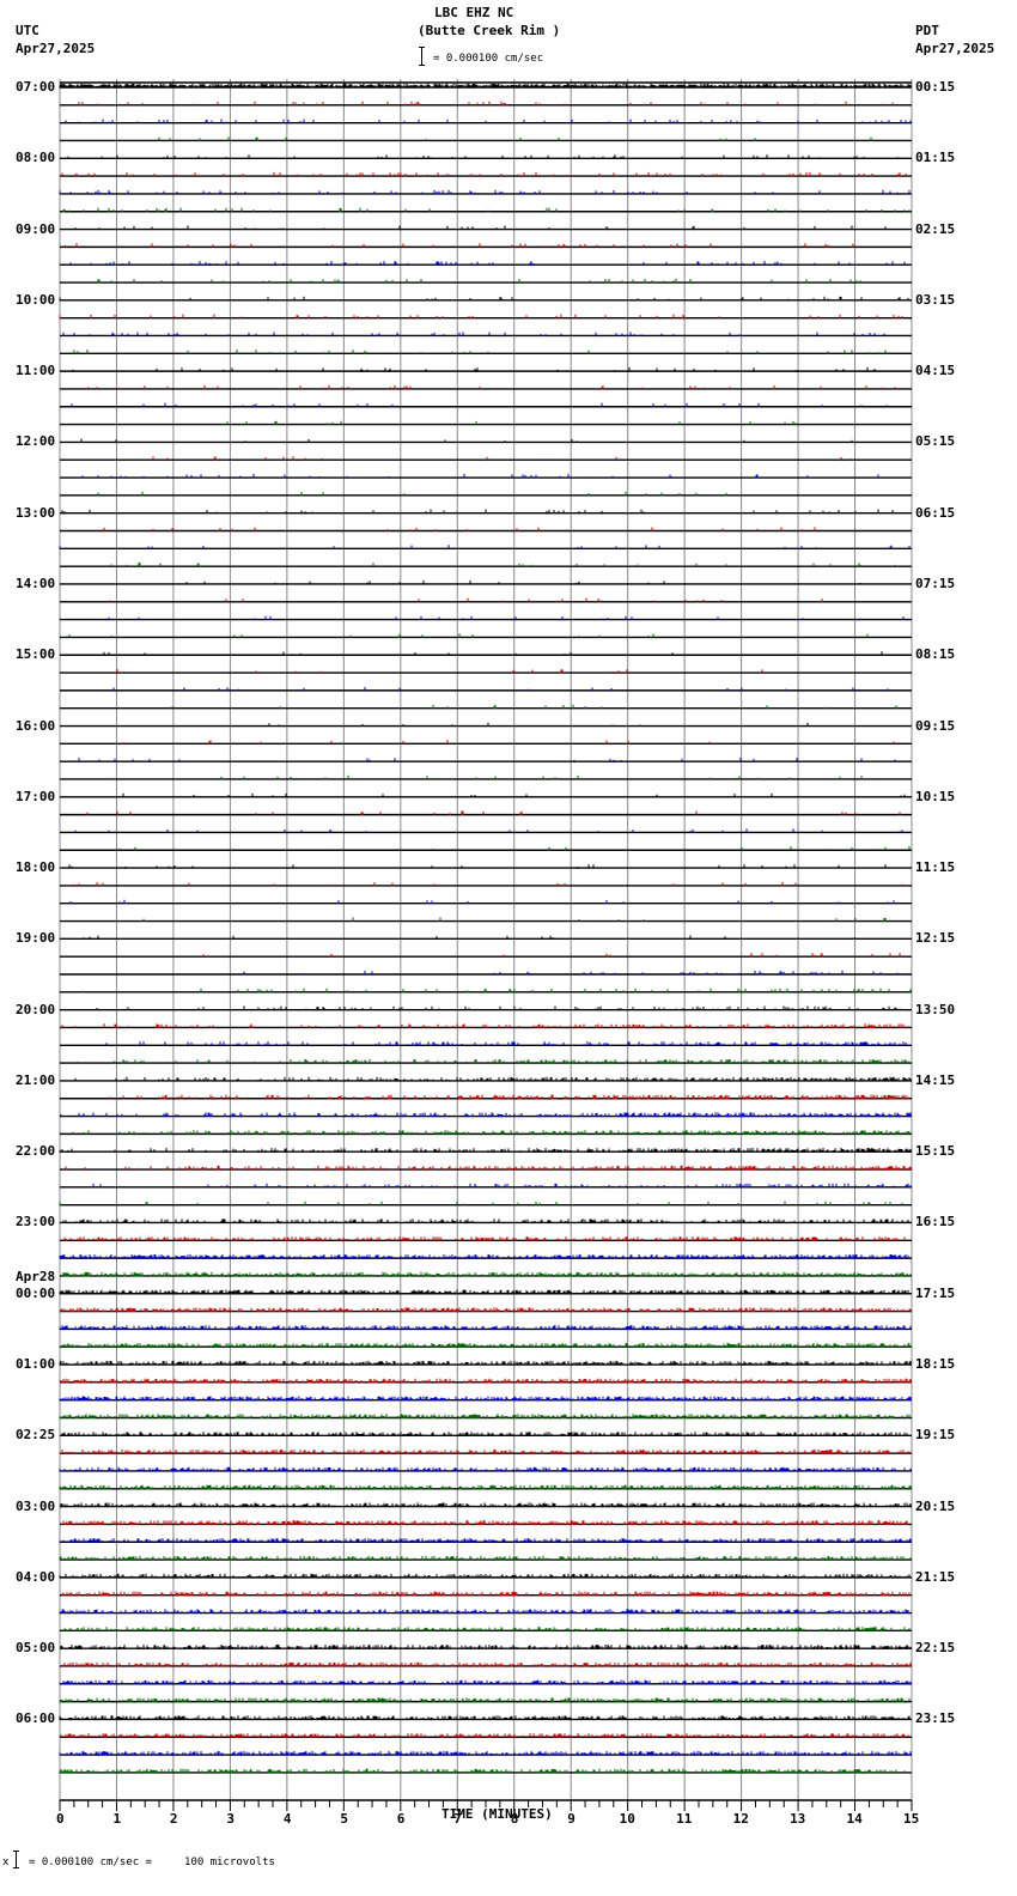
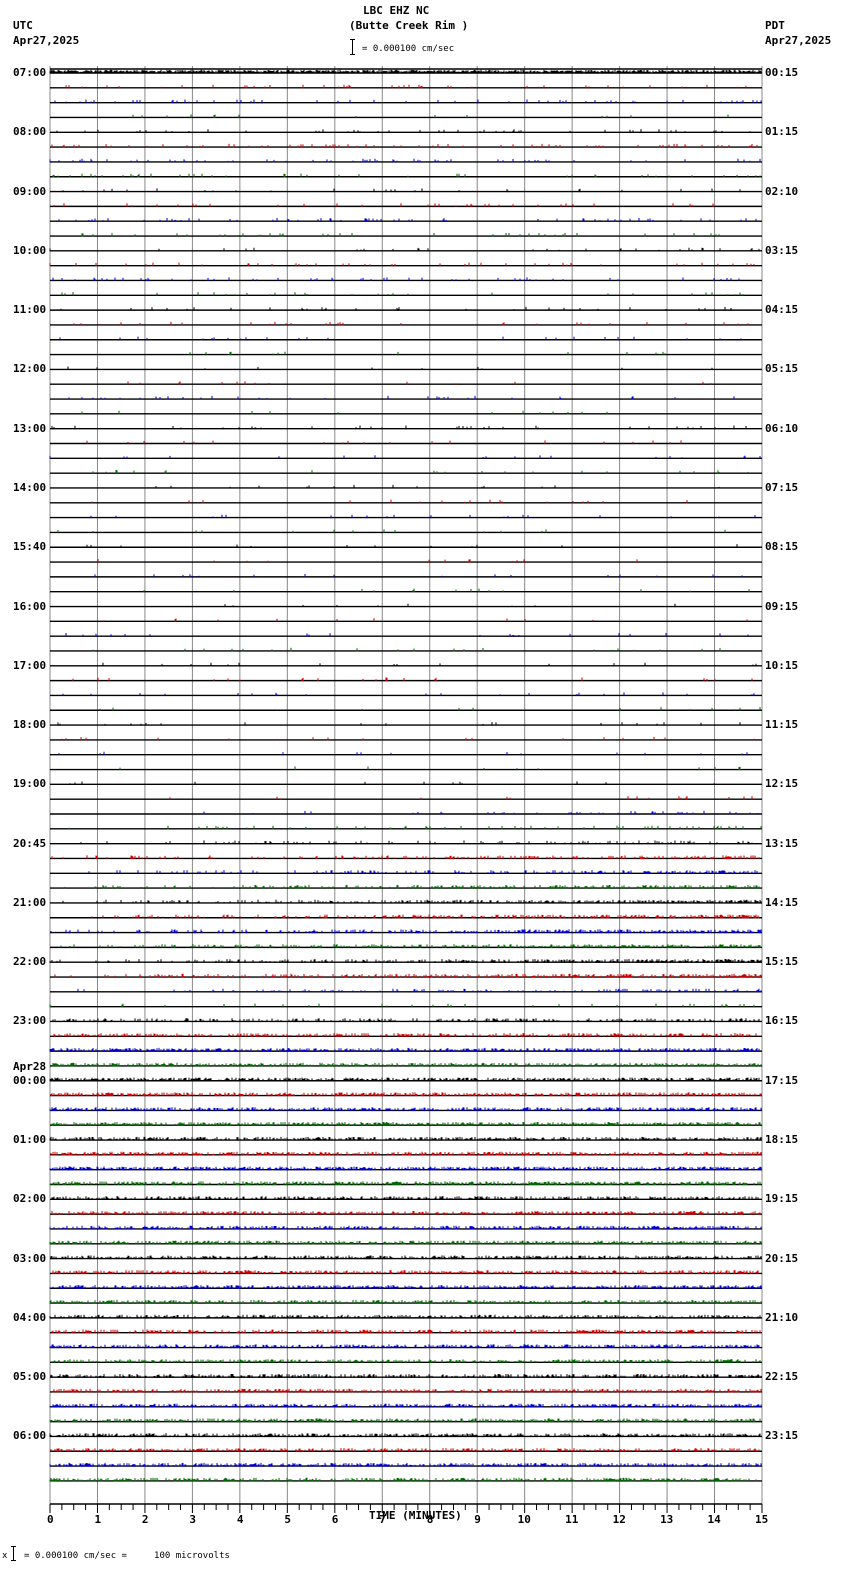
  LBC EHZ NC
  (Butte Creek Rim )
  UTC
  Apr27,2025
  PDT
  Apr27,2025
  = 0.000100 cm/sec
  TIME (MINUTES)
  x
  = 0.000100 cm/sec = 100 microvolts
  0
  1
  2
  3
  4
  5
  6
  7
  8
  9
  10
  11
  12
  13
  14
  15
  07:00
  08:00
  09:00
  10:00
  11:00
  12:00
  13:00
  14:00
- 15:00
+ 15:40
  16:00
  17:00
  18:00
  19:00
- 20:00
+ 20:45
  21:00
  22:00
  23:00
  00:00
  Apr28
  01:00
- 02:25
+ 02:00
  03:00
  04:00
  05:00
  06:00
  00:15
  01:15
- 02:15
+ 02:10
  03:15
  04:15
  05:15
- 06:15
+ 06:10
  07:15
  08:15
  09:15
  10:15
  11:15
  12:15
- 13:50
+ 13:15
  14:15
  15:15
  16:15
  17:15
  18:15
  19:15
  20:15
- 21:15
+ 21:10
  22:15
  23:15
